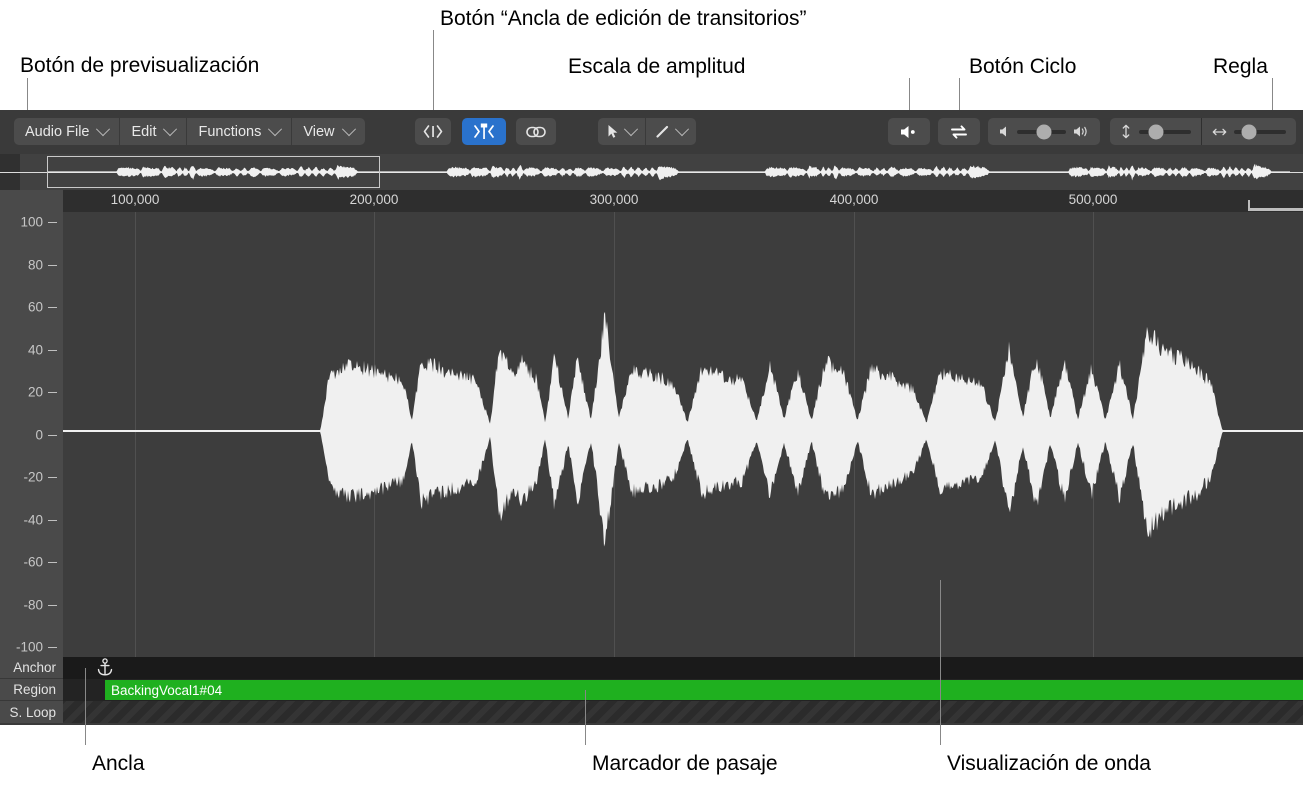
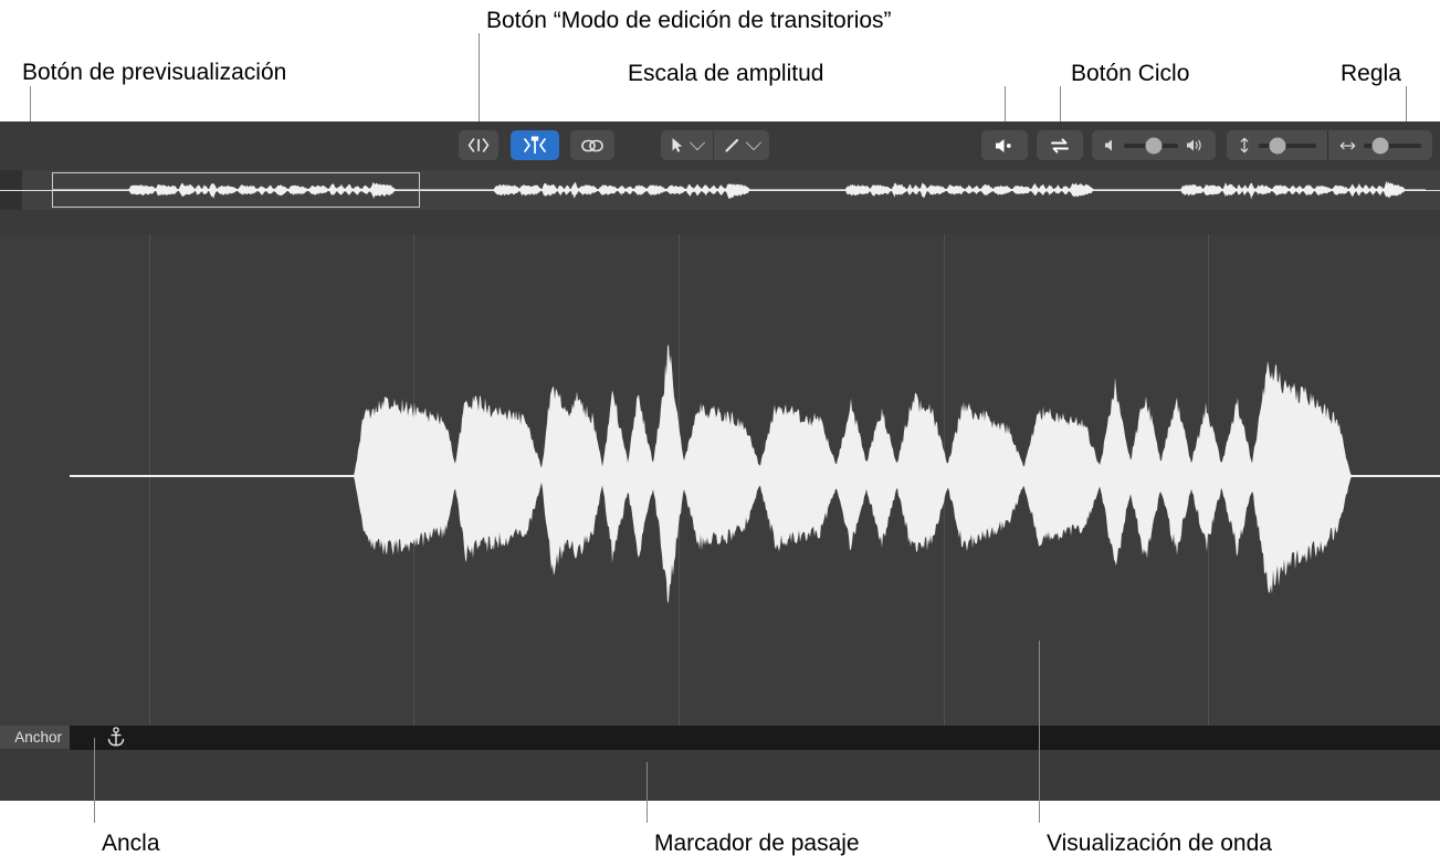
  Botón de previsualización
- Botón “Ancla de edición de transitorios”
+ Botón “Modo de edición de transitorios”
  Escala de amplitud
  Botón Ciclo
  Regla
- Audio File
- Edit
- Functions
- View
- 100,000
- 200,000
- 300,000
- 400,000
- 500,000
- 100
- 80
- 60
- 40
- 20
- 0
- -20
- -40
- -60
- -80
- -100
  Anchor
- Region
- BackingVocal1#04
- S. Loop
  Ancla
  Marcador de pasaje
  Visualización de onda
